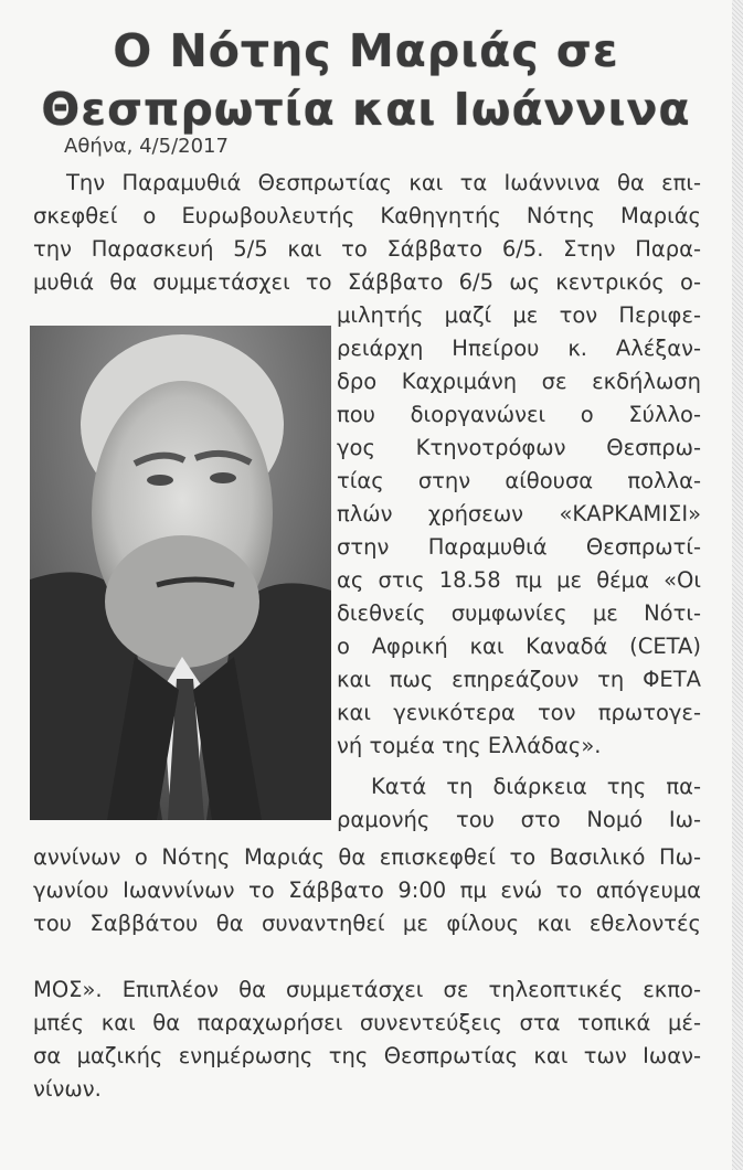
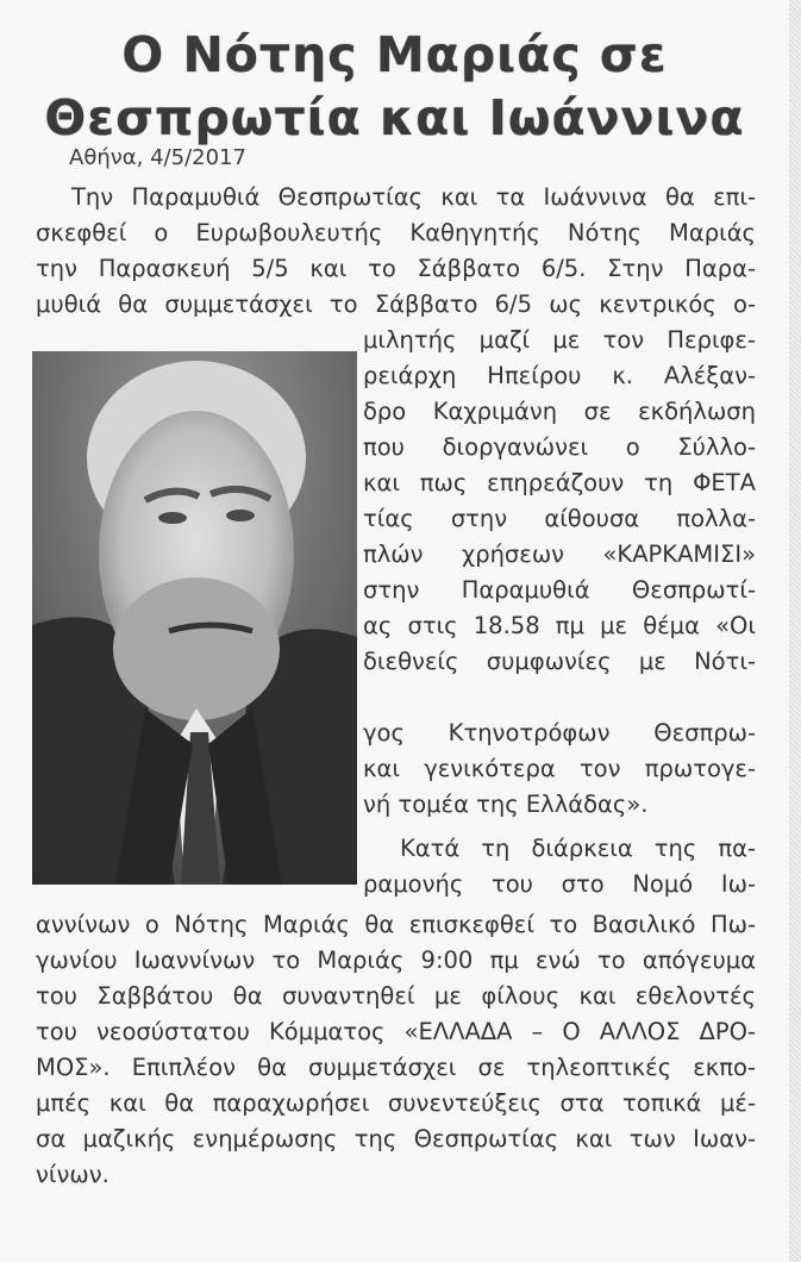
  Ο Νότης Μαριάς σε
  Θεσπρωτία και Ιωάννινα
  Αθήνα, 4/5/2017
  Την Παραμυθιά Θεσπρωτίας και τα Ιωάννινα θα επι-
  σκεφθεί ο Ευρωβουλευτής Καθηγητής Νότης Μαριάς
  την Παρασκευή 5/5 και το Σάββατο 6/5. Στην Παρα-
  μυθιά θα συμμετάσχει το Σάββατο 6/5 ως κεντρικός ο-
  μιλητής μαζί με τον Περιφε-
  ρειάρχη Ηπείρου κ. Αλέξαν-
  δρο Καχριμάνη σε εκδήλωση
  που διοργανώνει ο Σύλλο-
- γος Κτηνοτρόφων Θεσπρω-
+ και πως επηρεάζουν τη ΦΕΤΑ
  τίας στην αίθουσα πολλα-
  πλών χρήσεων «ΚΑΡΚΑΜΙΣΙ»
  στην Παραμυθιά Θεσπρωτί-
  ας στις 18.58 πμ με θέμα «Οι
  διεθνείς συμφωνίες με Νότι-
- ο Αφρική και Καναδά (CETA)
- και πως επηρεάζουν τη ΦΕΤΑ
+ γος Κτηνοτρόφων Θεσπρω-
  και γενικότερα τον πρωτογε-
  νή τομέα της Ελλάδας».
  Κατά τη διάρκεια της πα-
  ραμονής του στο Νομό Ιω-
  αννίνων ο Νότης Μαριάς θα επισκεφθεί το Βασιλικό Πω-
- γωνίου Ιωαννίνων το Σάββατο 9:00 πμ ενώ το απόγευμα
+ γωνίου Ιωαννίνων το Μαριάς 9:00 πμ ενώ το απόγευμα
  του Σαββάτου θα συναντηθεί με φίλους και εθελοντές
+ του νεοσύστατου Κόμματος «ΕΛΛΑΔΑ – Ο ΑΛΛΟΣ ΔΡΟ-
  ΜΟΣ». Επιπλέον θα συμμετάσχει σε τηλεοπτικές εκπο-
  μπές και θα παραχωρήσει συνεντεύξεις στα τοπικά μέ-
  σα μαζικής ενημέρωσης της Θεσπρωτίας και των Ιωαν-
  νίνων.
